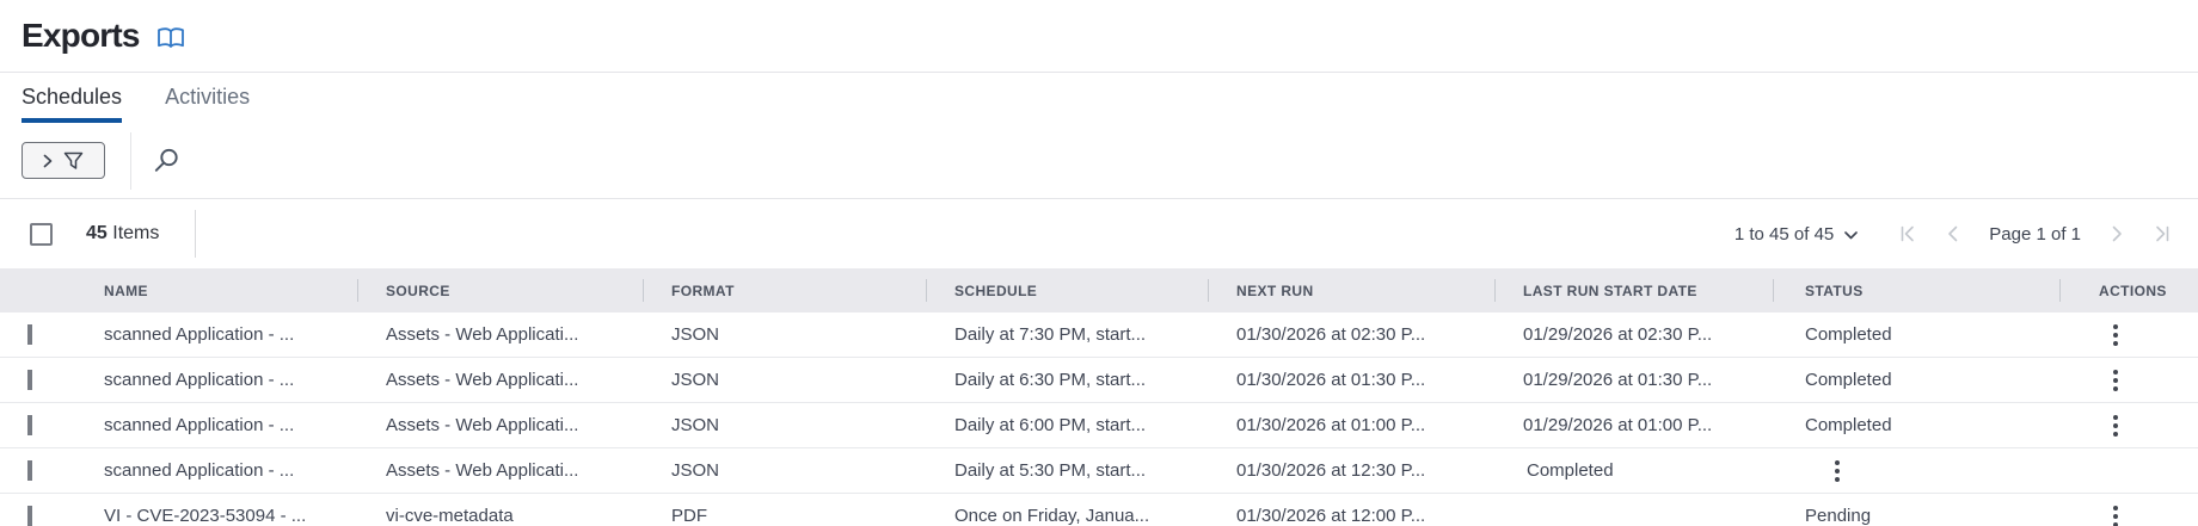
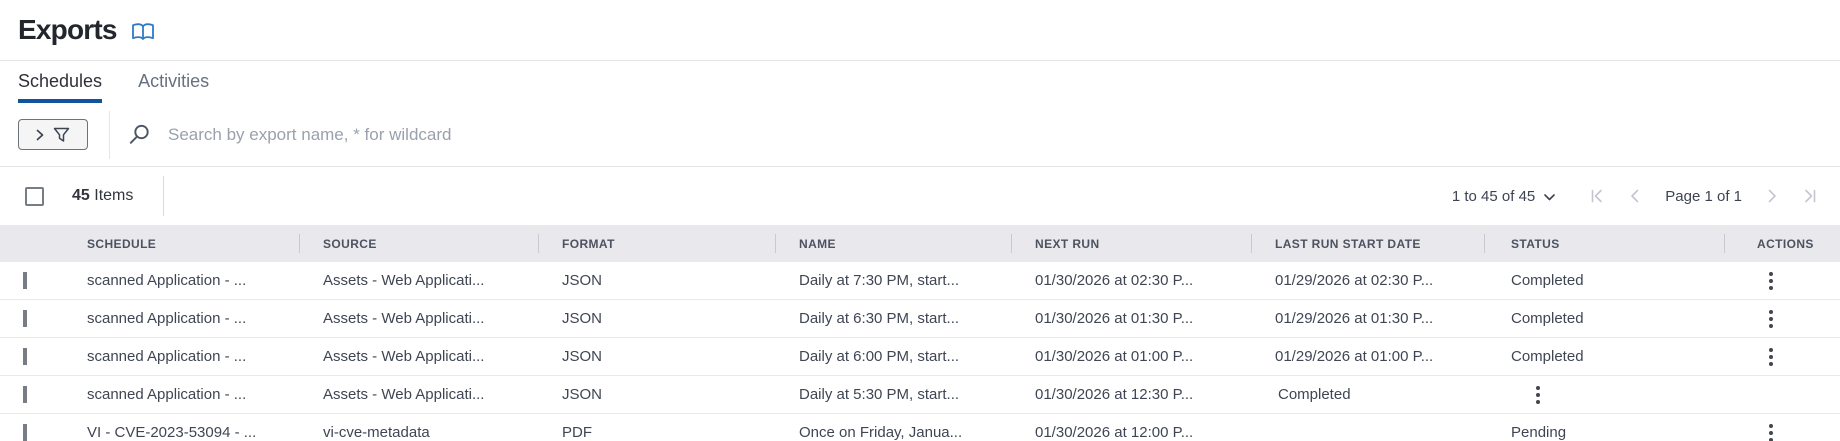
  Exports
  Schedules
  Activities
+ Search by export name, * for wildcard
  45 Items
  1 to 45 of 45
  Page 1 of 1
- NAME
+ SCHEDULE
  SOURCE
  FORMAT
- SCHEDULE
+ NAME
  NEXT RUN
  LAST RUN START DATE
  STATUS
  ACTIONS
  scanned Application - ...
  Assets - Web Applicati...
  JSON
  Daily at 7:30 PM, start...
  01/30/2026 at 02:30 P...
  01/29/2026 at 02:30 P...
  Completed
  scanned Application - ...
  Assets - Web Applicati...
  JSON
  Daily at 6:30 PM, start...
  01/30/2026 at 01:30 P...
  01/29/2026 at 01:30 P...
  Completed
  scanned Application - ...
  Assets - Web Applicati...
  JSON
  Daily at 6:00 PM, start...
  01/30/2026 at 01:00 P...
  01/29/2026 at 01:00 P...
  Completed
  scanned Application - ...
  Assets - Web Applicati...
  JSON
  Daily at 5:30 PM, start...
  01/30/2026 at 12:30 P...
  Completed
  VI - CVE-2023-53094 - ...
  vi-cve-metadata
  PDF
  Once on Friday, Janua...
  01/30/2026 at 12:00 P...
  Pending
